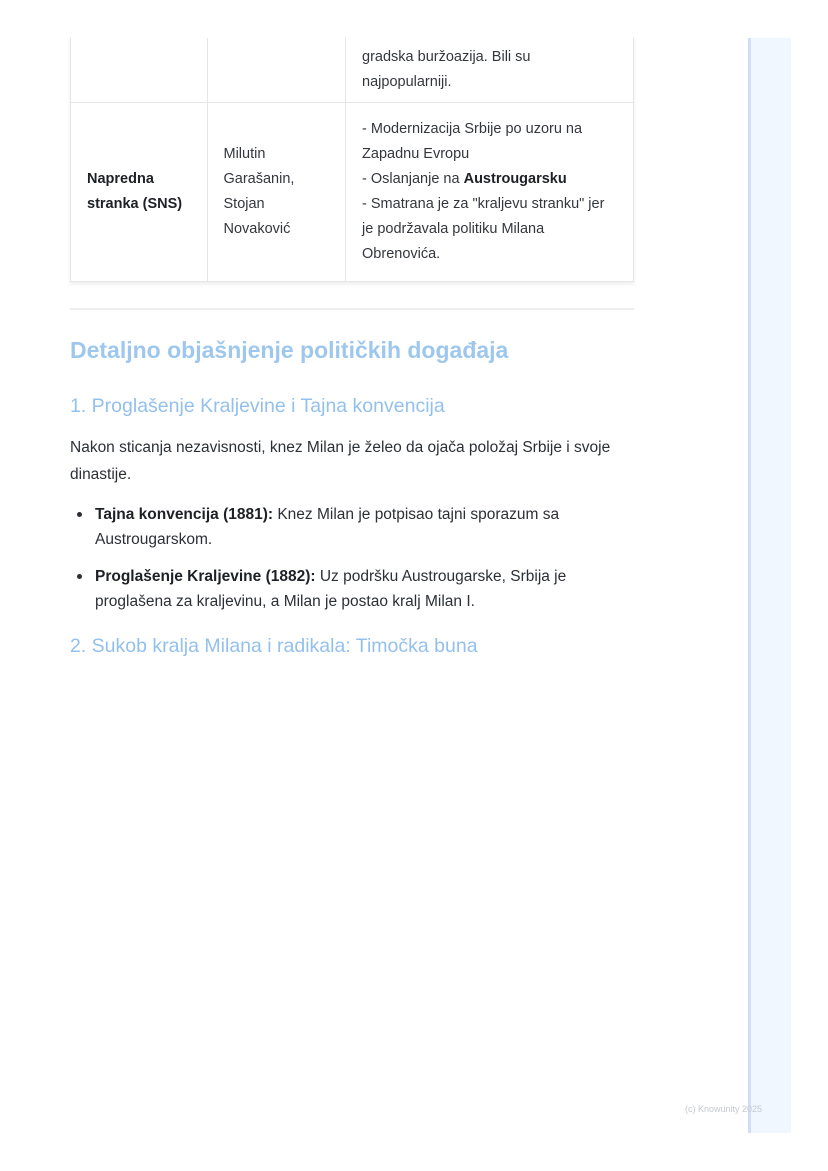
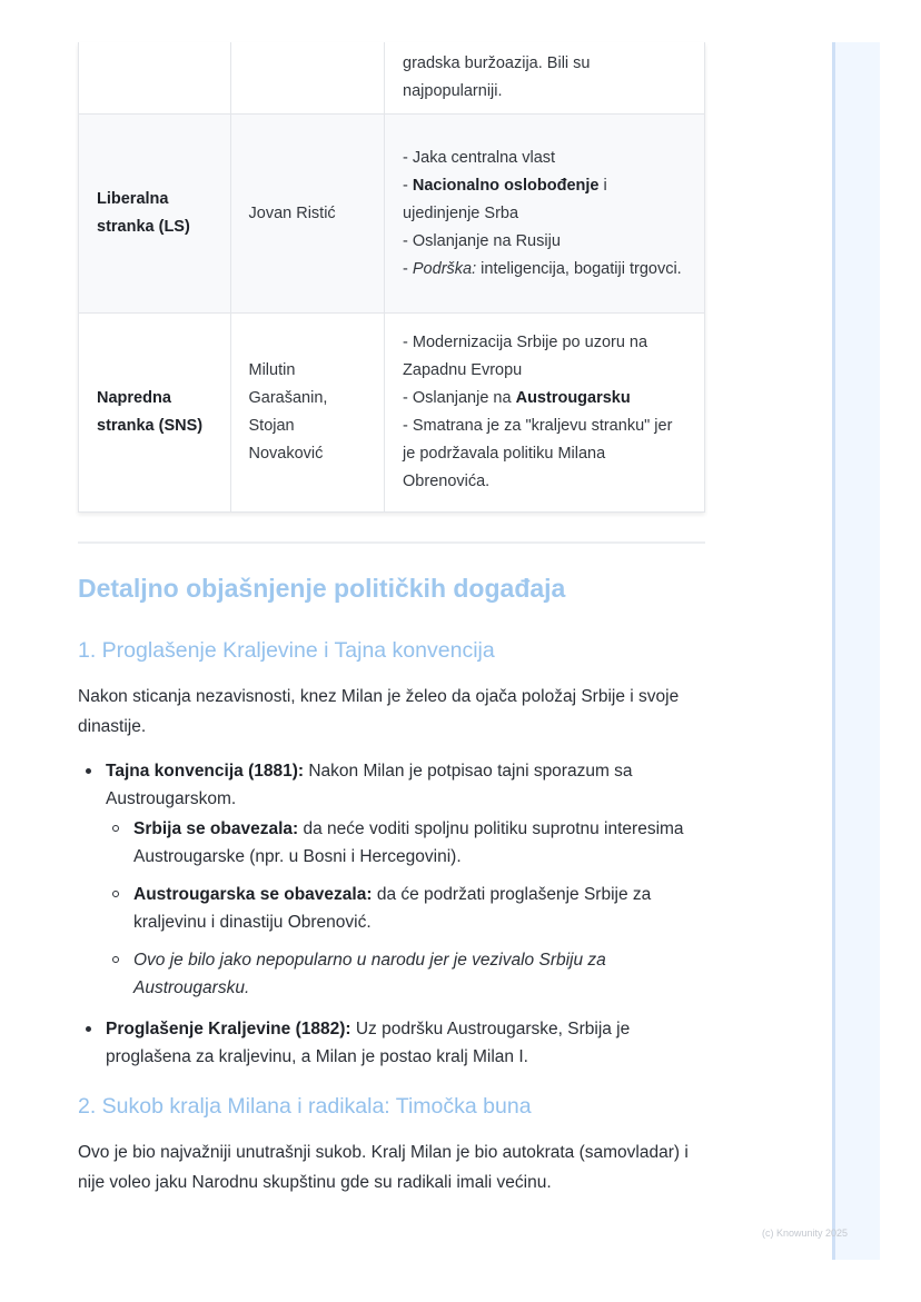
  		gradska buržoazija. Bili su najpopularniji.
+ Liberalna stranka (LS)	Jovan Ristić	- Jaka centralna vlast - Nacionalno oslobođenje i ujedinjenje Srba - Oslanjanje na Rusiju - Podrška: inteligencija, bogatiji trgovci.
  Napredna stranka (SNS)	Milutin Garašanin, Stojan Novaković	- Modernizacija Srbije po uzoru na Zapadnu Evropu - Oslanjanje na Austrougarsku - Smatrana je za "kraljevu stranku" jer je podržavala politiku Milana Obrenovića.
  Detaljno objašnjenje političkih događaja
  1. Proglašenje Kraljevine i Tajna konvencija
  Nakon sticanja nezavisnosti, knez Milan je želeo da ojača položaj Srbije i svoje dinastije.
- Tajna konvencija (1881): Knez Milan je potpisao tajni sporazum sa Austrougarskom.
+ Tajna konvencija (1881): Nakon Milan je potpisao tajni sporazum sa Austrougarskom.
+ Srbija se obavezala: da neće voditi spoljnu politiku suprotnu interesima Austrougarske (npr. u Bosni i Hercegovini).
+ Austrougarska se obavezala: da će podržati proglašenje Srbije za kraljevinu i dinastiju Obrenović.
+ Ovo je bilo jako nepopularno u narodu jer je vezivalo Srbiju za Austrougarsku.
  Proglašenje Kraljevine (1882): Uz podršku Austrougarske, Srbija je proglašena za kraljevinu, a Milan je postao kralj Milan I.
  2. Sukob kralja Milana i radikala: Timočka buna
+ Ovo je bio najvažniji unutrašnji sukob. Kralj Milan je bio autokrata (samovladar) i nije voleo jaku Narodnu skupštinu gde su radikali imali većinu.
  (c) Knowunity 2025
